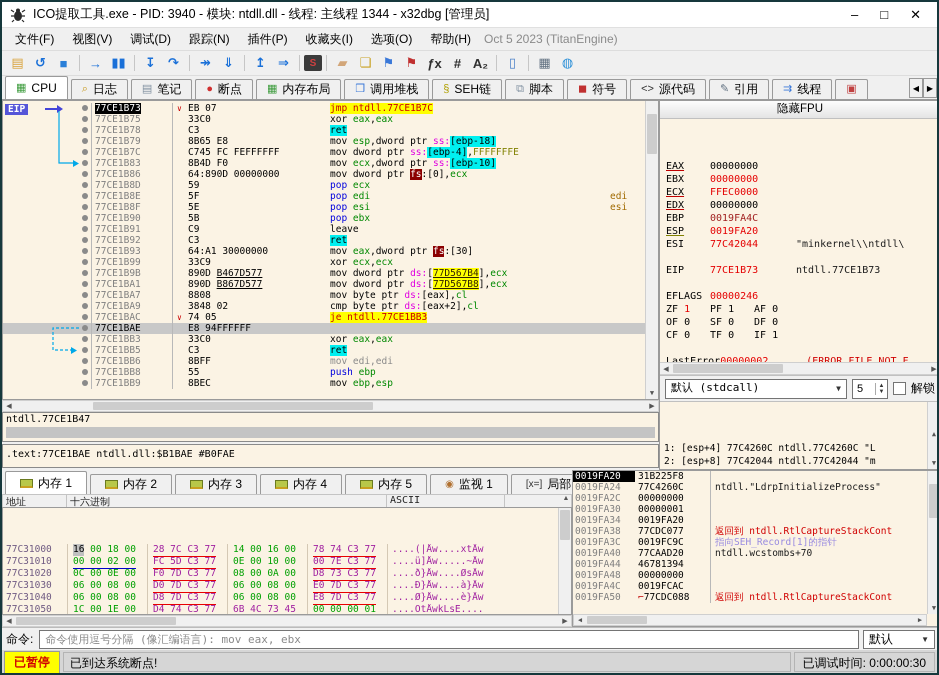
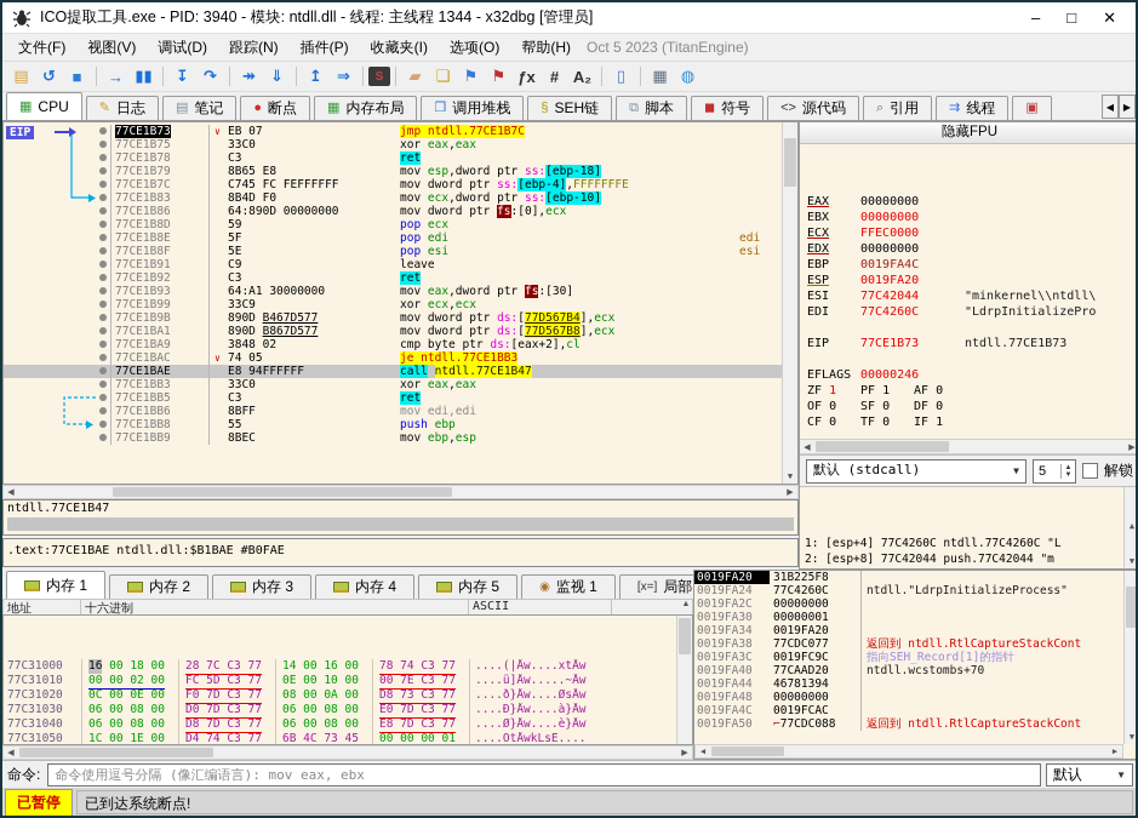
  ICO提取工具.exe - PID: 3940 - 模块: ntdll.dll - 线程: 主线程 1344 - x32dbg [管理员]
  –
  □
  ✕
  文件(F)
  视图(V)
  调试(D)
  跟踪(N)
  插件(P)
  收藏夹(I)
  选项(O)
  帮助(H)
  Oct 5 2023 (TitanEngine)
  ▤
  ↺
  ■
  →
  ▮▮
  ↧
  ↷
  ↠
  ⇓
  ↥
  ⇒
  S
  ▰
  ❏
  ⚑
  ⚑
  ƒx
  #
  A₂
  ▯
  ▦
  ◍
  ▦
  CPU
- ⌕
+ ✎
  日志
  ▤
  笔记
  ●
  断点
  ▦
  内存布局
  ❒
  调用堆栈
  §
  SEH链
  ⧉
  脚本
  ◼
  符号
  <>
  源代码
- ✎
+ ⌕
  引用
  ⇉
  线程
  ▣
  ◀
  ▶
  EIP
  77CE1B73
  ∨
  EB 07
  jmp ntdll.77CE1B7C
  77CE1B75
  33C0
  xor eax,eax
  77CE1B78
  C3
  ret
  77CE1B79
  8B65 E8
  mov esp,dword ptr ss:[ebp-18]
  77CE1B7C
  C745 FC FEFFFFFF
  mov dword ptr ss:[ebp-4],FFFFFFFE
  77CE1B83
  8B4D F0
  mov ecx,dword ptr ss:[ebp-10]
  77CE1B86
  64:890D 00000000
  mov dword ptr fs:[0],ecx
  77CE1B8D
  59
  pop ecx
  77CE1B8E
  5F
  pop edi
  edi
  77CE1B8F
  5E
  pop esi
  esi
- 77CE1B90
- 5B
- pop ebx
  77CE1B91
  C9
  leave
  77CE1B92
  C3
  ret
  77CE1B93
  64:A1 30000000
  mov eax,dword ptr fs:[30]
  77CE1B99
  33C9
  xor ecx,ecx
  77CE1B9B
  890D B467D577
  mov dword ptr ds:[77D567B4],ecx
  77CE1BA1
  890D B867D577
  mov dword ptr ds:[77D567B8],ecx
- 77CE1BA7
- 8808
- mov byte ptr ds:[eax],cl
  77CE1BA9
  3848 02
  cmp byte ptr ds:[eax+2],cl
  77CE1BAC
  ∨
  74 05
  je ntdll.77CE1BB3
  77CE1BAE
  E8 94FFFFFF
+ call ntdll.77CE1B47
  77CE1BB3
  33C0
  xor eax,eax
  77CE1BB5
  C3
  ret
  77CE1BB6
  8BFF
  mov edi,edi
  77CE1BB8
  55
  push ebp
  77CE1BB9
  8BEC
  mov ebp,esp
  ▼
  ntdll.77CE1B47
  .text:77CE1BAE ntdll.dll:$B1BAE #B0FAE
  隐藏FPU
  EAX 00000000
  EBX 00000000
  ECX FFEC0000
  EDX 00000000
  EBP 0019FA4C
  ESP 0019FA20
  ESI 77C42044 "minkernel\\ntdll\
+ EDI 77C4260C "LdrpInitializePro
  EIP 77CE1B73 ntdll.77CE1B73
  EFLAGS 00000246
  ZF 1 PF 1 AF 0
  OF 0 SF 0 DF 0
  CF 0 TF 0 IF 1
  默认 (stdcall)
  ▼
  5
  解锁
  ▲
  ▼
  1: [esp+4] 77C4260C ntdll.77C4260C "L
- 2: [esp+8] 77C42044 ntdll.77C42044 "m
+ 2: [esp+8] 77C42044 push.77C42044 "m
  内存 1
  内存 2
  内存 3
  内存 4
  内存 5
  ◉
  监视 1
  [x=]
  局部
  地址
  十六进制
  ASCII
  77C31000
  16 00 18 00
  28 7C C3 77
  14 00 16 00
  78 74 C3 77
  ....(|Åw....xtÅw
  77C31010
  00 00 02 00
  FC 5D C3 77
  0E 00 10 00
  00 7E C3 77
  ....ü]Åw.....~Åw
  77C31020
  0C 00 0E 00
  F0 7D C3 77
  08 00 0A 00
  D8 73 C3 77
  ....ð}Åw....ØsÅw
  77C31030
  06 00 08 00
  D0 7D C3 77
  06 00 08 00
  E0 7D C3 77
  ....Ð}Åw....à}Åw
  77C31040
  06 00 08 00
  D8 7D C3 77
  06 00 08 00
  E8 7D C3 77
  ....Ø}Åw....è}Åw
  77C31050
  1C 00 1E 00
  D4 74 C3 77
  6B 4C 73 45
  00 00 00 01
  ....ÔtÅwkLsE....
  0019FA20
  31B225F8
  0019FA24
  77C4260C
  ntdll."LdrpInitializeProcess"
  0019FA2C
  00000000
  0019FA30
  00000001
  0019FA34
  0019FA20
  0019FA38
  77CDC077
  返回到 ntdll.RtlCaptureStackCont
  0019FA3C
  0019FC9C
  指向SEH_Record[1]的指针
  0019FA40
  77CAAD20
  ntdll.wcstombs+70
  0019FA44
  46781394
  0019FA48
  00000000
  0019FA4C
  0019FCAC
  0019FA50
  ⌐77CDC088
  返回到 ntdll.RtlCaptureStackCont
  ▼
  ◀
  ▶
  命令:
  命令使用逗号分隔 (像汇编语言): mov eax, ebx
  默认
  ▼
  已暂停
  已到达系统断点!
- 已调试时间: 0:00:00:30
